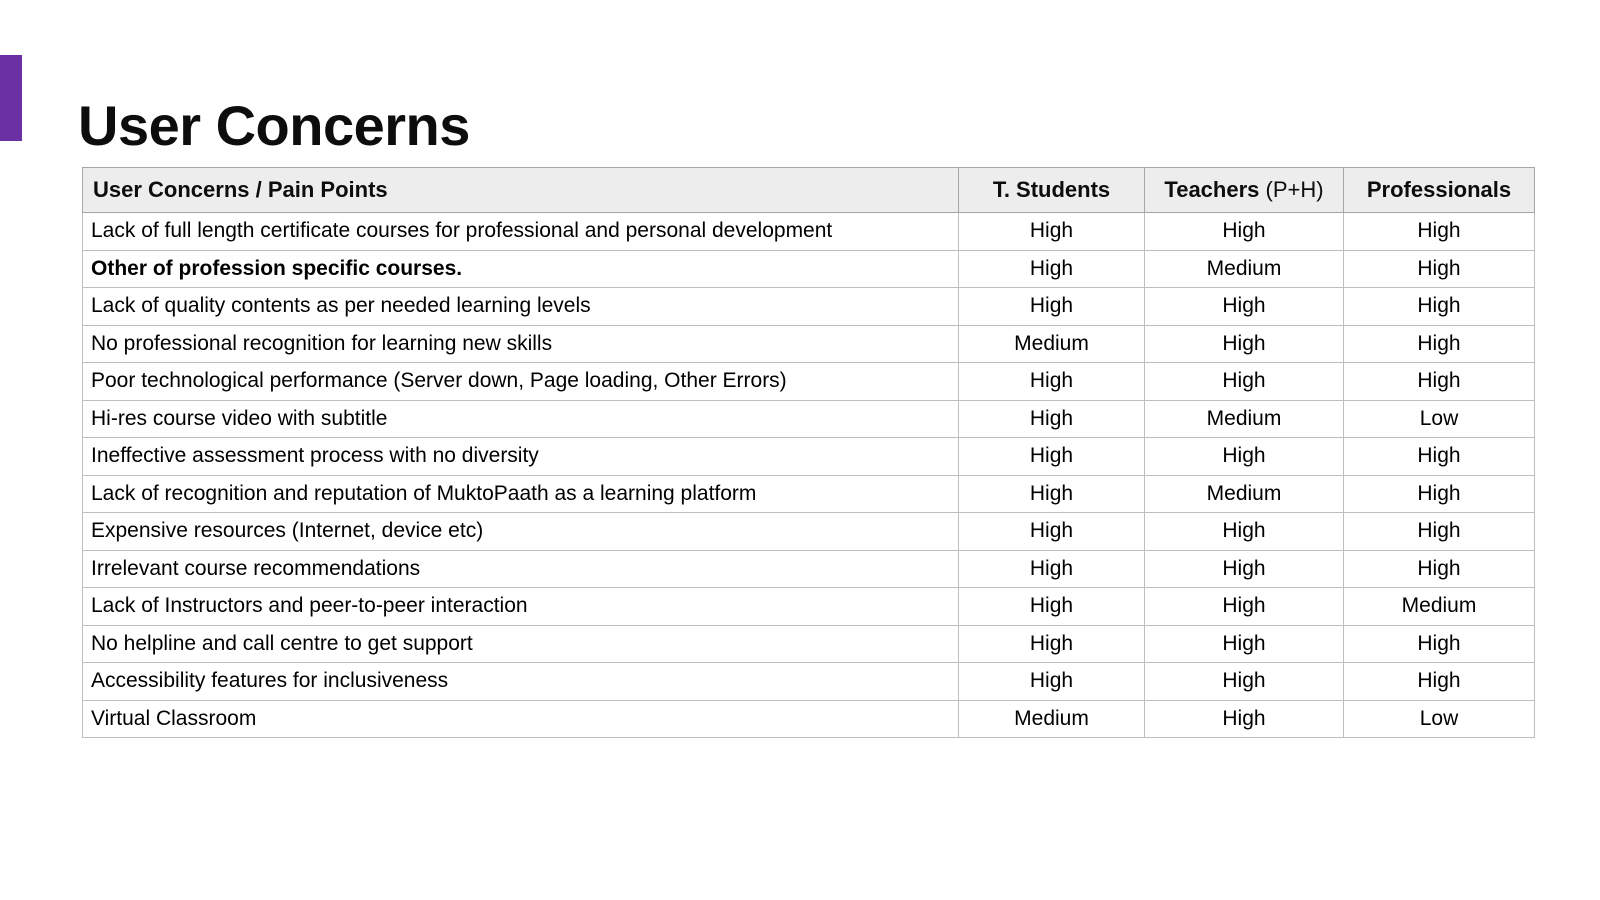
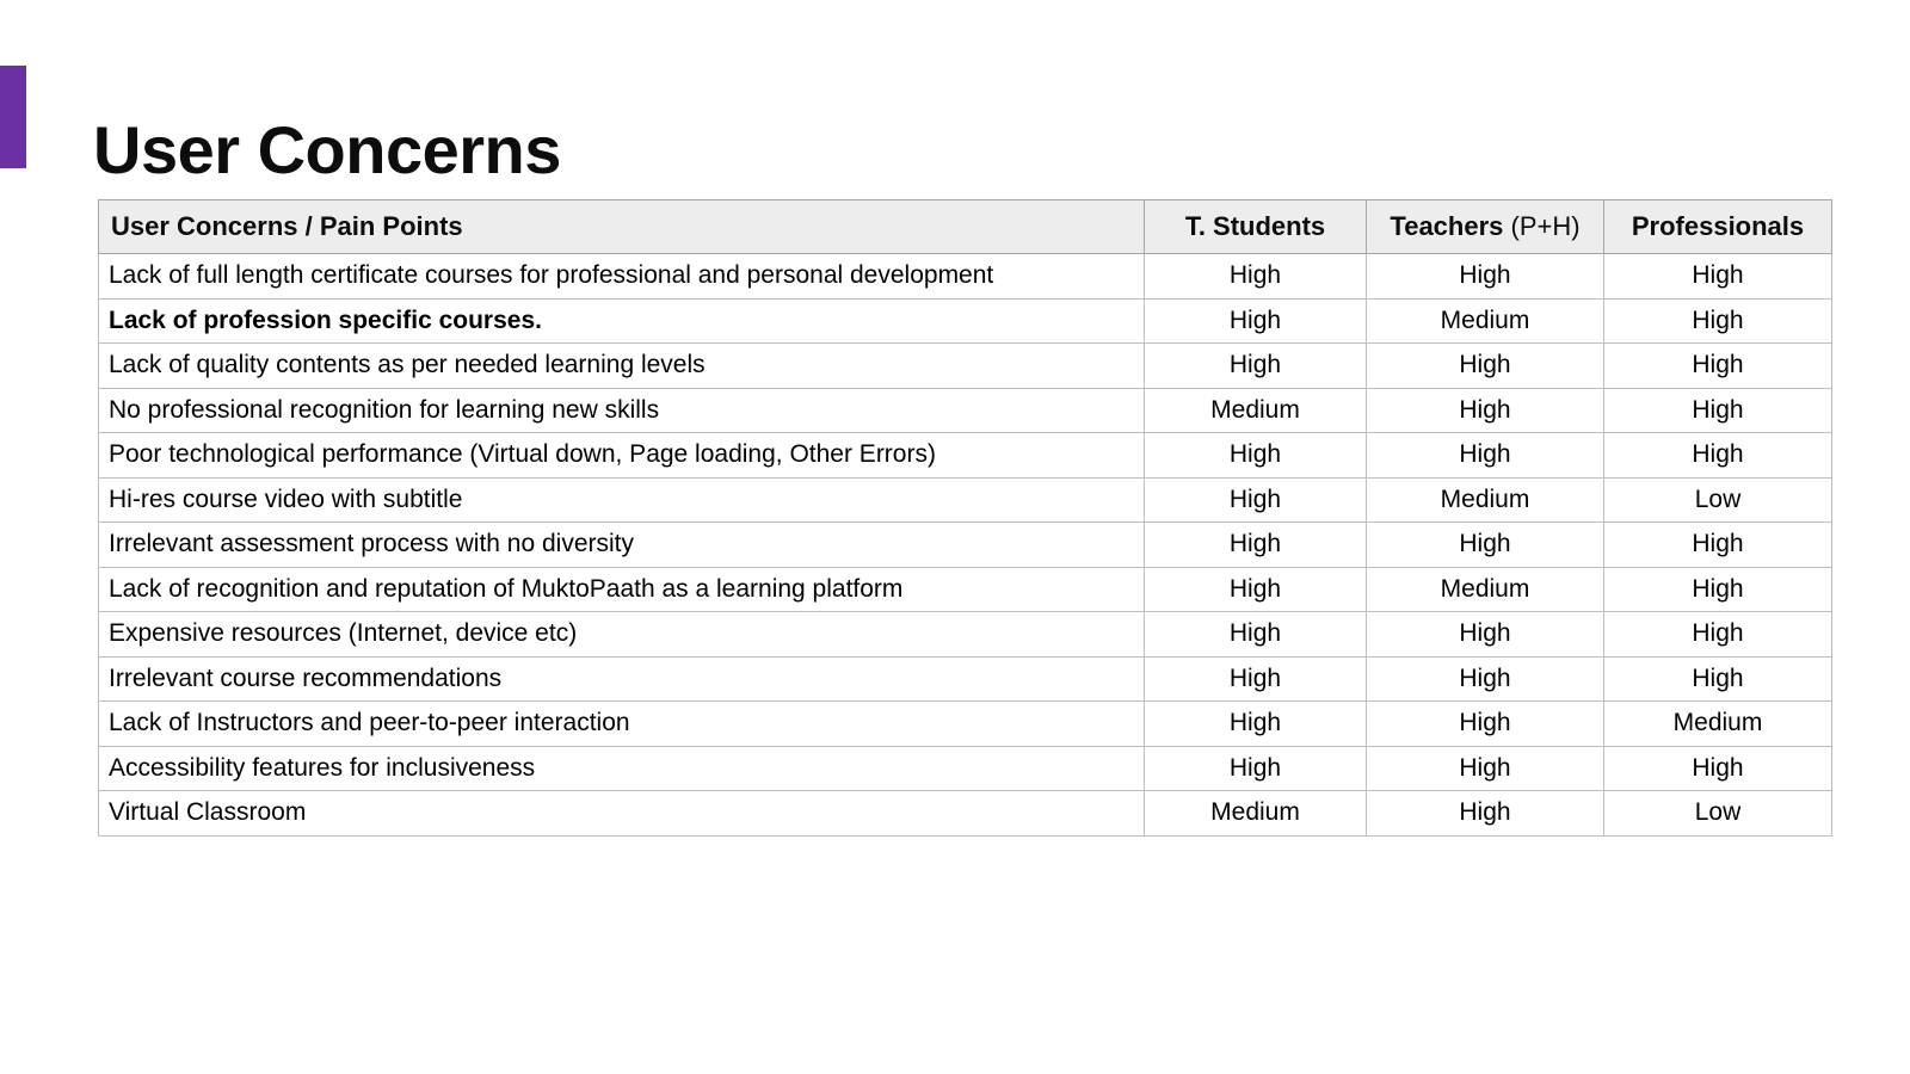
  User Concerns
  User Concerns / Pain Points	T. Students	Teachers (P+H)	Professionals
  Lack of full length certificate courses for professional and personal development	High	High	High
- Other of profession specific courses.	High	Medium	High
+ Lack of profession specific courses.	High	Medium	High
  Lack of quality contents as per needed learning levels	High	High	High
  No professional recognition for learning new skills	Medium	High	High
- Poor technological performance (Server down, Page loading, Other Errors)	High	High	High
+ Poor technological performance (Virtual down, Page loading, Other Errors)	High	High	High
  Hi-res course video with subtitle	High	Medium	Low
- Ineffective assessment process with no diversity	High	High	High
+ Irrelevant assessment process with no diversity	High	High	High
  Lack of recognition and reputation of MuktoPaath as a learning platform	High	Medium	High
  Expensive resources (Internet, device etc)	High	High	High
  Irrelevant course recommendations	High	High	High
  Lack of Instructors and peer-to-peer interaction	High	High	Medium
- No helpline and call centre to get support	High	High	High
  Accessibility features for inclusiveness	High	High	High
  Virtual Classroom	Medium	High	Low
